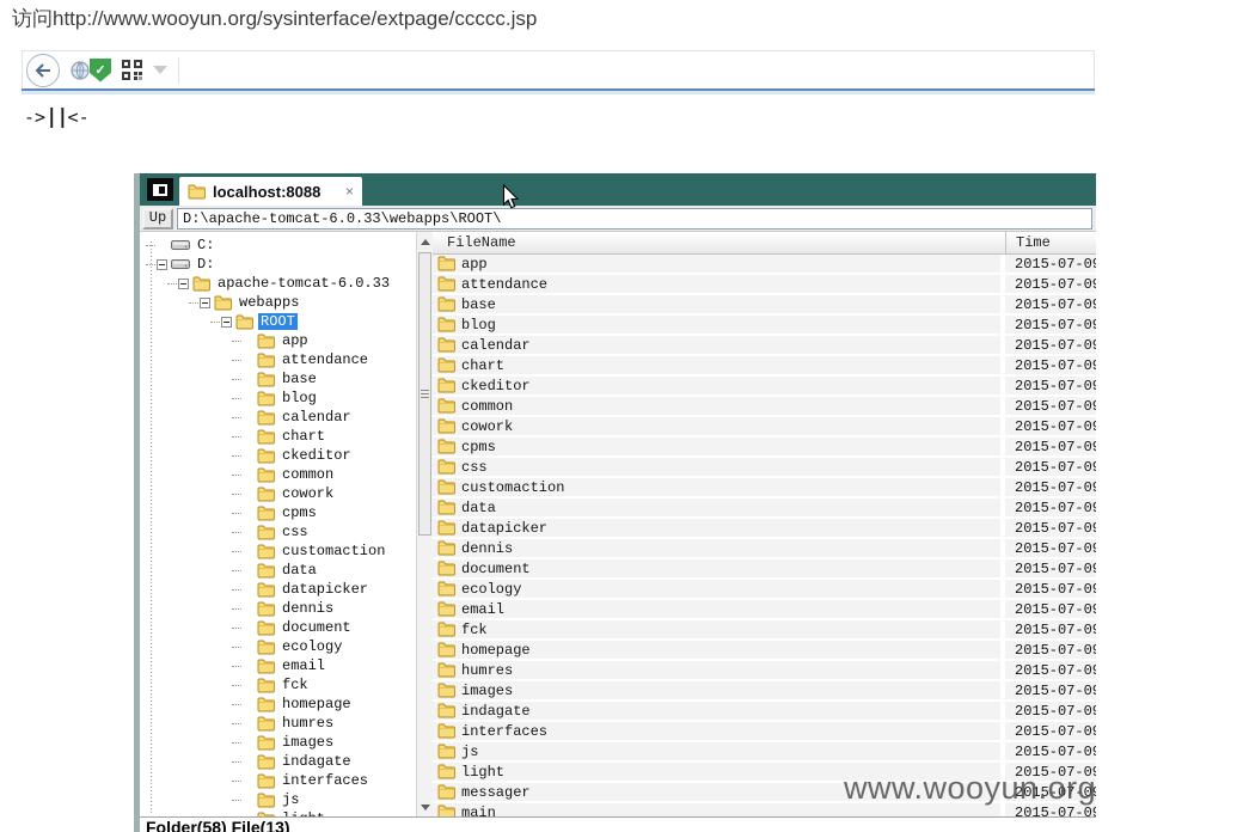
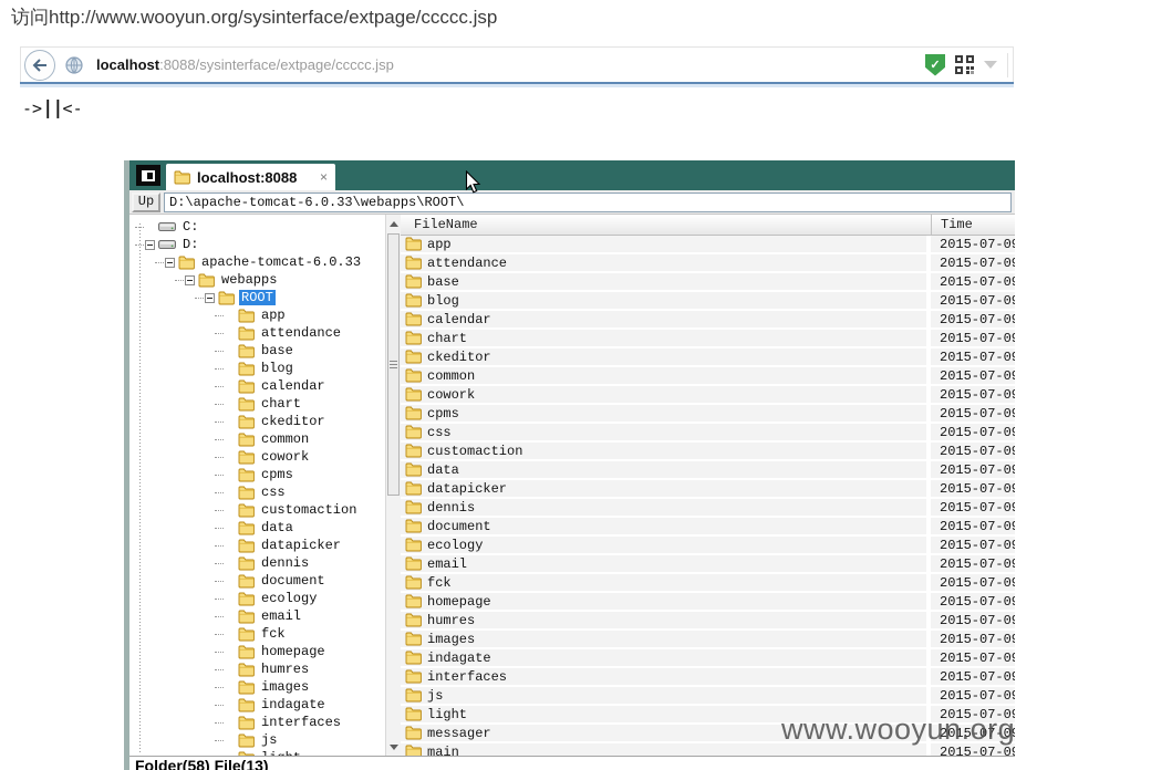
  访问http://www.wooyun.org/sysinterface/extpage/ccccc.jsp
+ localhost:8088/sysinterface/extpage/ccccc.jsp
  ✓
  ->||<-
  localhost:8088
  ×
  Up
  D:\apache-tomcat-6.0.33\webapps\ROOT\
  C:
  D:
  apache-tomcat-6.0.33
  webapps
  ROOT
  app
  attendance
  base
  blog
  calendar
  chart
  ckeditor
  common
  cowork
  cpms
  css
  customaction
  data
  datapicker
  dennis
  document
  ecology
  email
  fck
  homepage
  humres
  images
  indagate
  interfaces
  js
  FileName
  Time
  app
  2015-07-0
  attendance
  2015-07-0
  base
  2015-07-0
  blog
  2015-07-0
  calendar
  2015-07-0
  chart
  2015-07-0
  ckeditor
  2015-07-0
  common
  2015-07-0
  cowork
  2015-07-0
  cpms
  2015-07-0
  css
  2015-07-0
  customaction
  2015-07-0
  data
  2015-07-0
  datapicker
  2015-07-0
  dennis
  2015-07-0
  document
  2015-07-0
  ecology
  2015-07-0
  email
  2015-07-0
  fck
  2015-07-0
  homepage
  2015-07-0
  humres
  2015-07-0
  images
  2015-07-0
  indagate
  2015-07-0
  interfaces
  2015-07-0
  js
  2015-07-0
  light
  2015-07-0
  messager
  2015-07-0
  main
  2015-07-0
  Folder(58) File(13)
  www.wooyun.org
